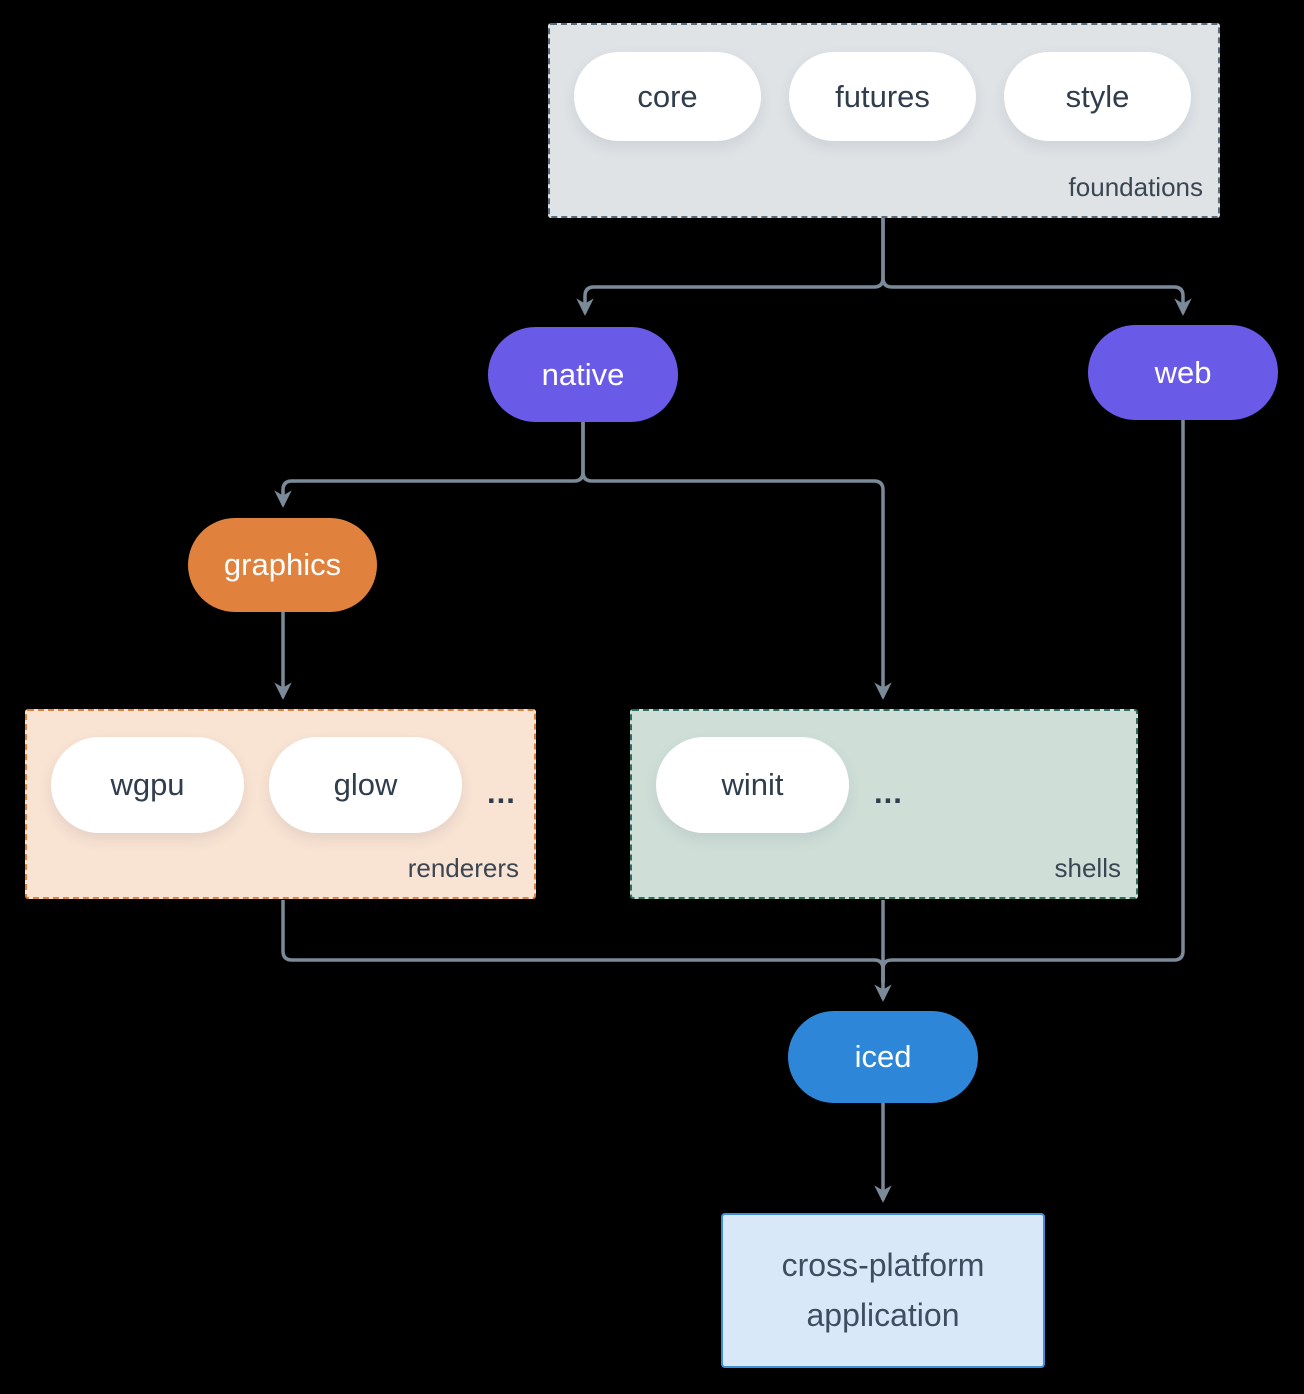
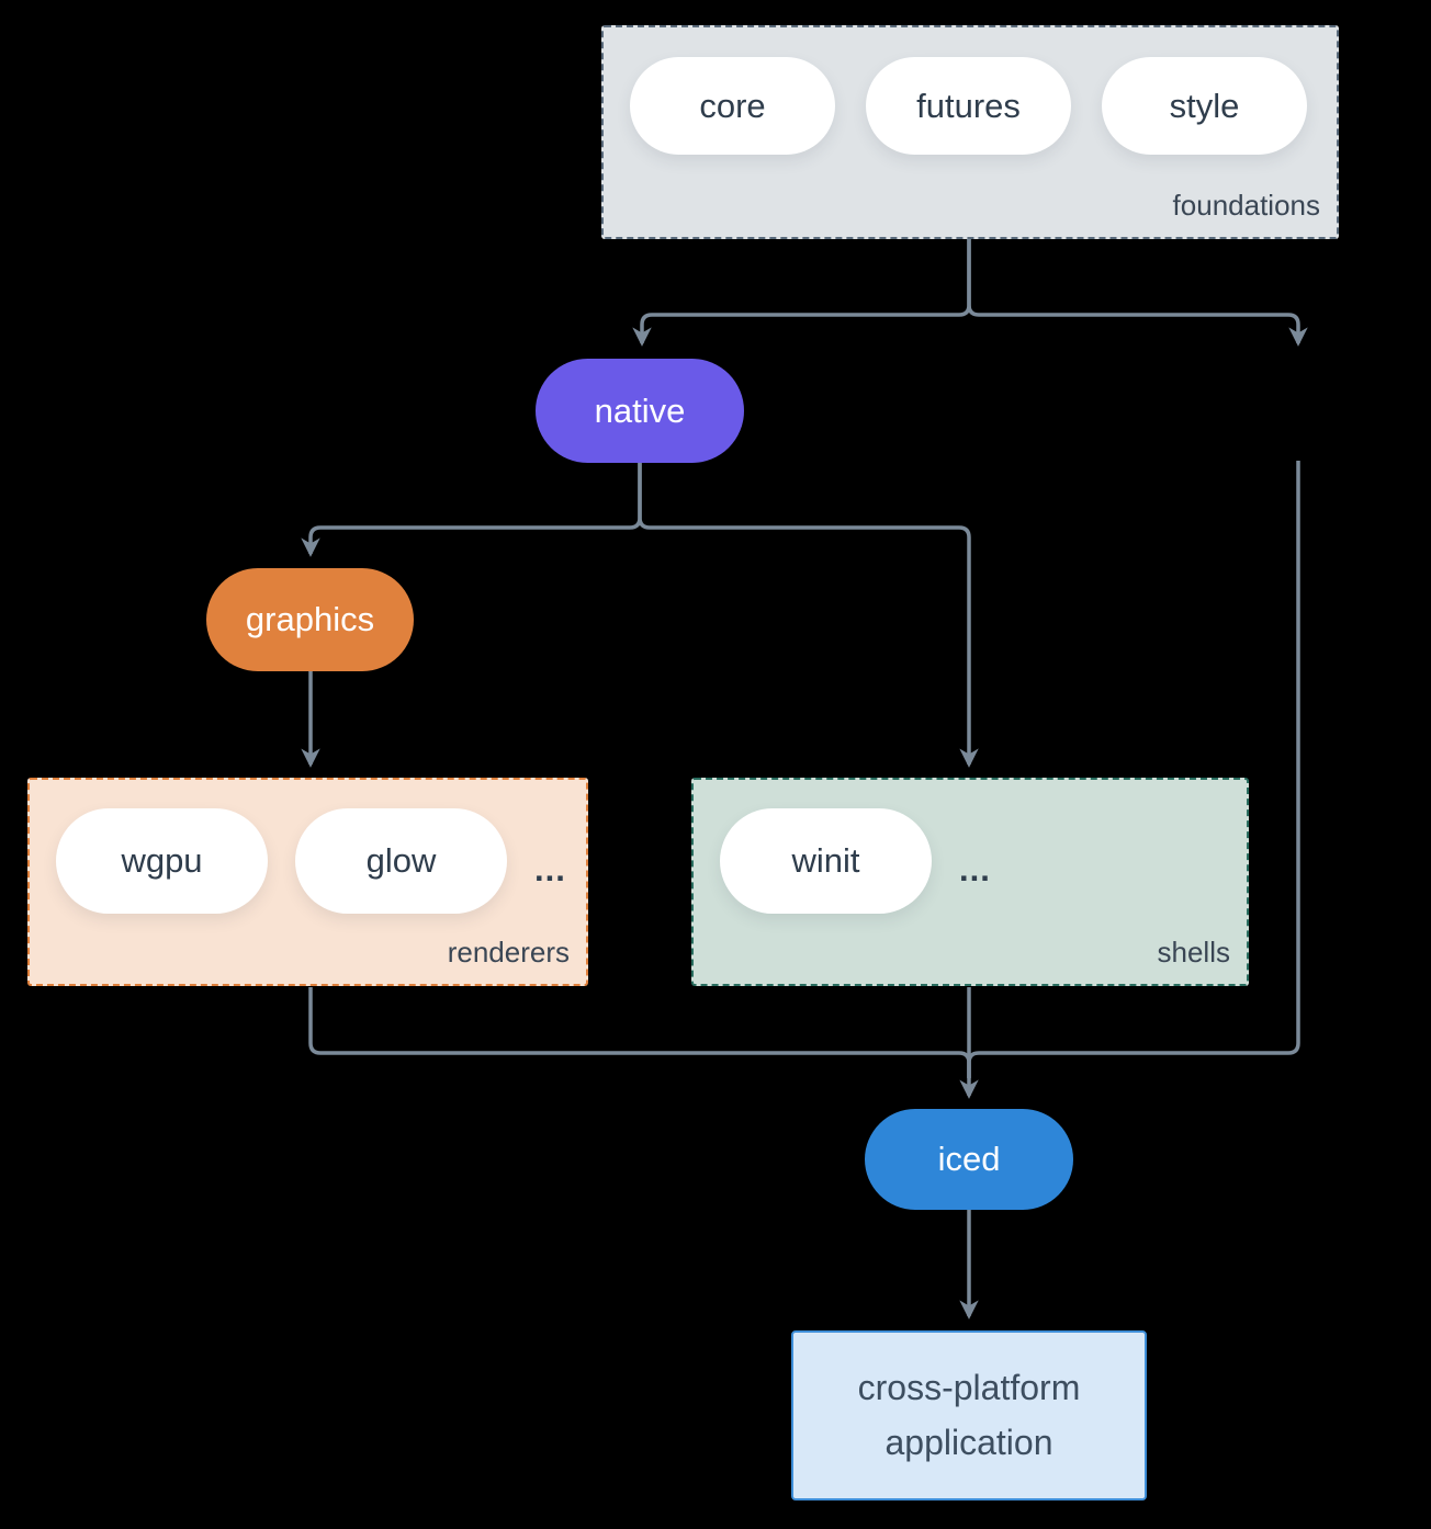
  core
  futures
  style
  foundations
  native
- web
  graphics
  wgpu
  glow
  ...
  renderers
  winit
  ...
  shells
  iced
  cross-platform
  application
